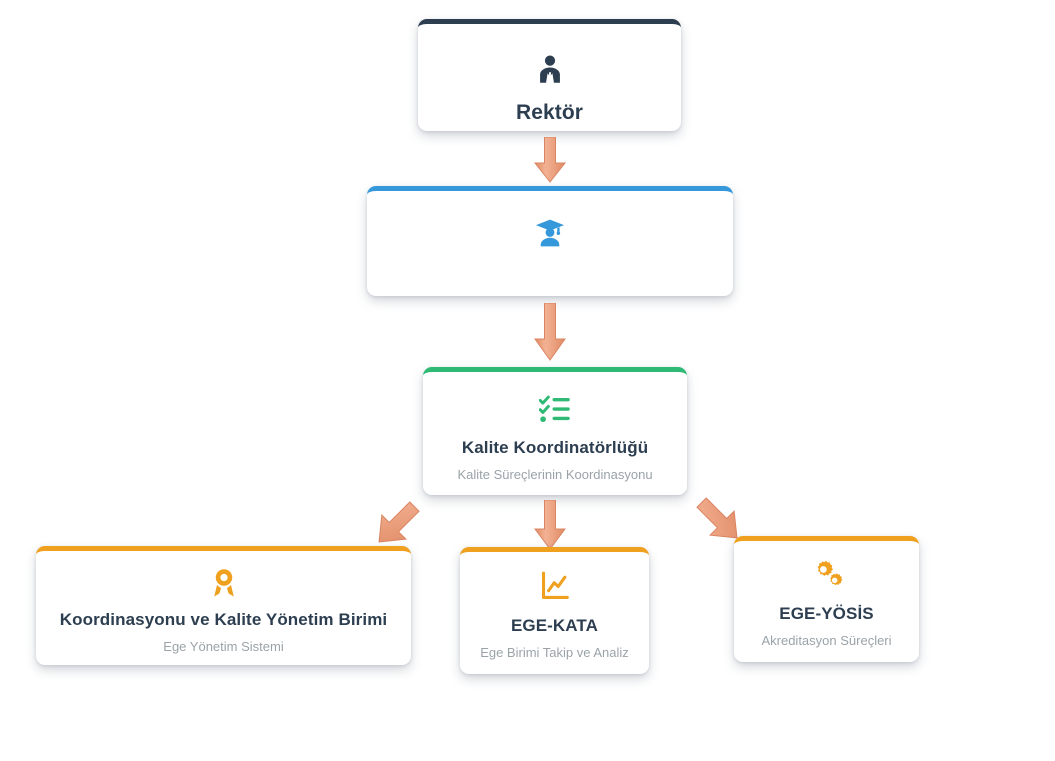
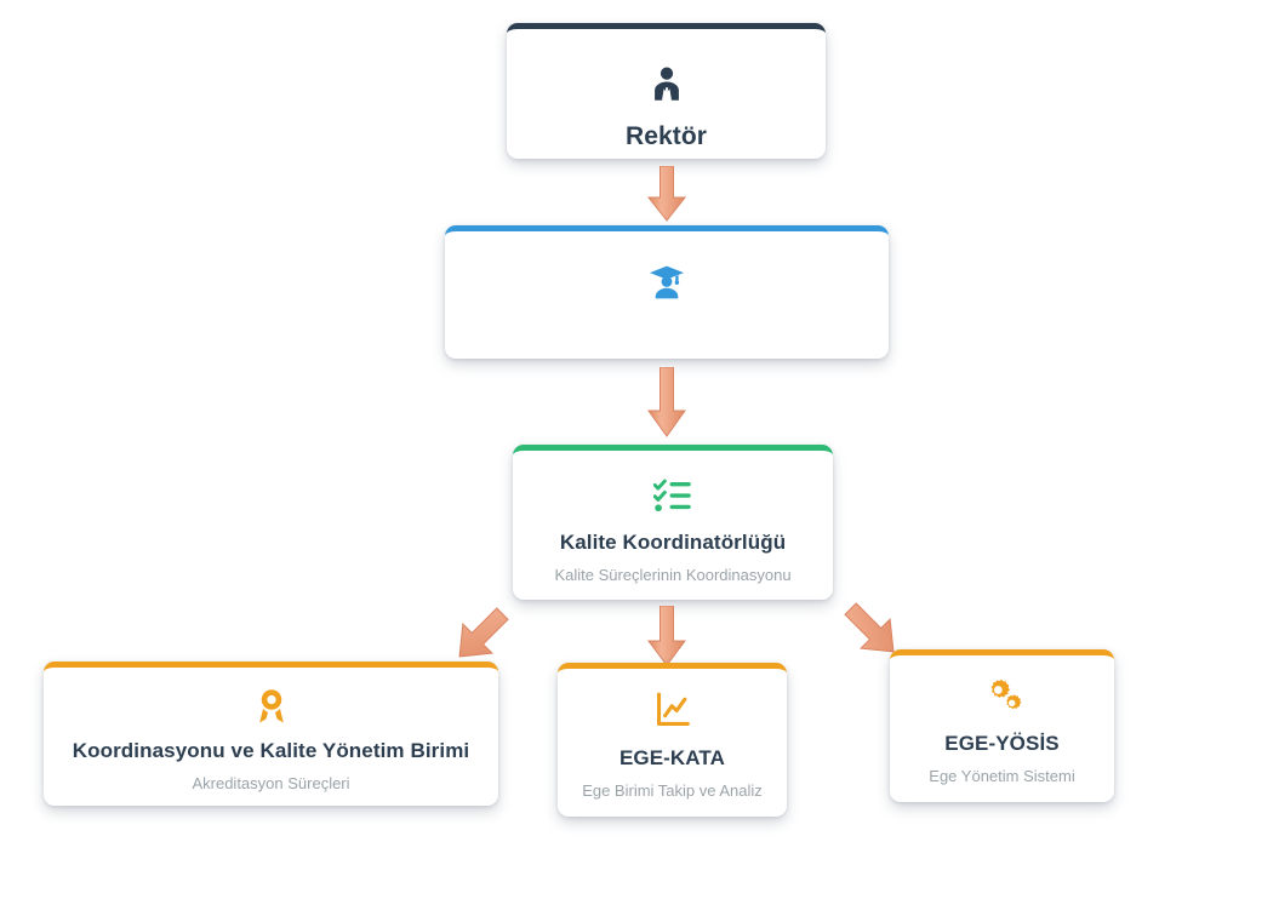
  Rektör
  Kalite Koordinatörlüğü
  Kalite Süreçlerinin Koordinasyonu
  Koordinasyonu ve Kalite Yönetim Birimi
- Ege Yönetim Sistemi
+ Akreditasyon Süreçleri
  EGE-KATA
  Ege Birimi Takip ve Analiz
  EGE-YÖSİS
- Akreditasyon Süreçleri
+ Ege Yönetim Sistemi
